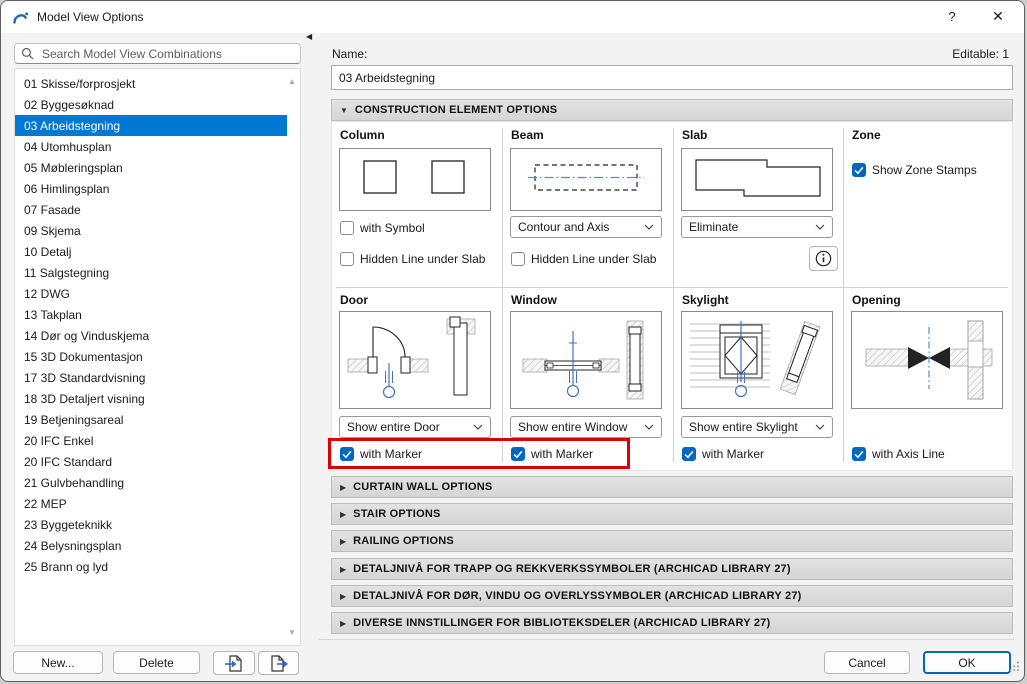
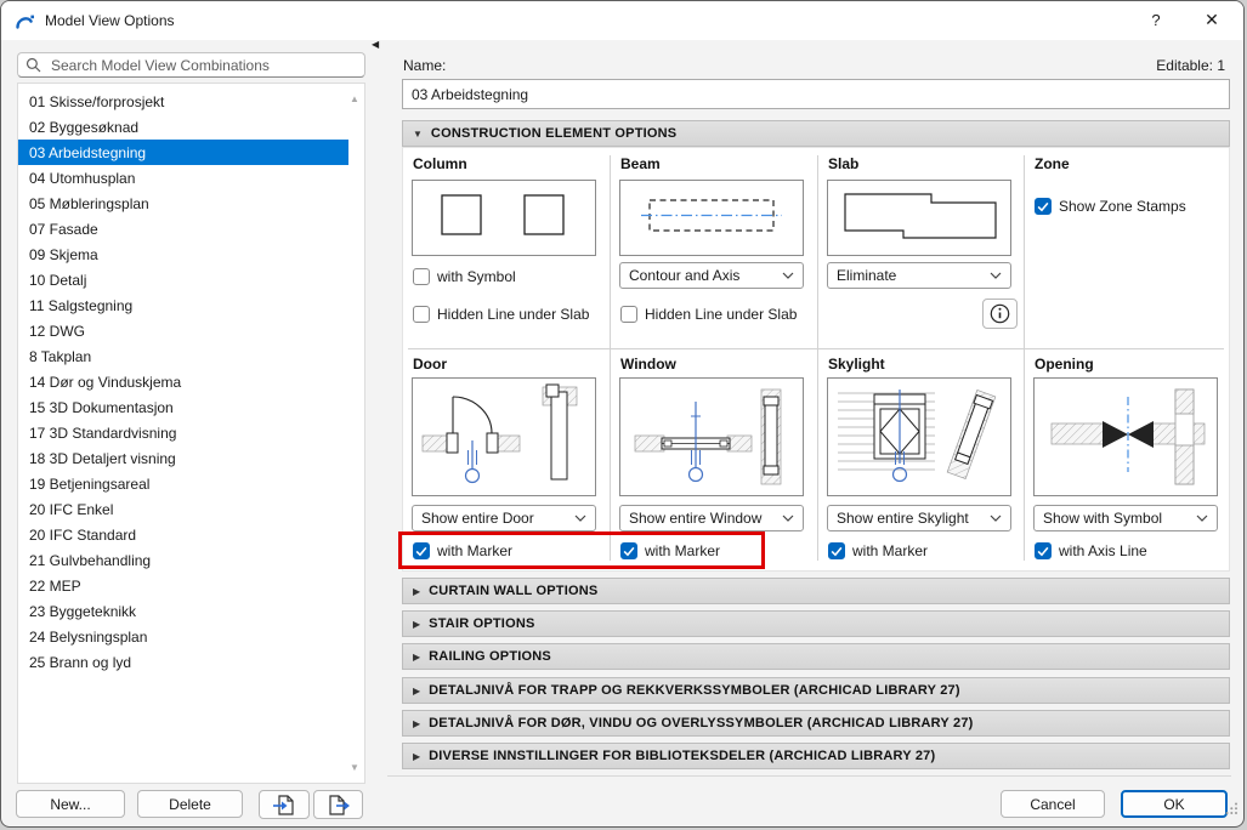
  Model View Options
  ?
  ✕
  Search Model View Combinations
  01 Skisse/forprosjekt
  02 Byggesøknad
  03 Arbeidstegning
  04 Utomhusplan
  05 Møbleringsplan
- 06 Himlingsplan
  07 Fasade
  09 Skjema
  10 Detalj
  11 Salgstegning
  12 DWG
- 13 Takplan
+ 8 Takplan
  14 Dør og Vinduskjema
  15 3D Dokumentasjon
  17 3D Standardvisning
  18 3D Detaljert visning
  19 Betjeningsareal
  20 IFC Enkel
  20 IFC Standard
  21 Gulvbehandling
  22 MEP
  23 Byggeteknikk
  24 Belysningsplan
  25 Brann og lyd
  ▲
  ▼
  ◀
  New...
  Delete
  Name:
  Editable: 1
  03 Arbeidstegning
  ▼
  CONSTRUCTION ELEMENT OPTIONS
  Column
  with Symbol
  Hidden Line under Slab
  Beam
  Contour and Axis
  Hidden Line under Slab
  Slab
  Eliminate
  Zone
  Show Zone Stamps
  Door
  Show entire Door
  with Marker
  Window
  Show entire Window
  with Marker
  Skylight
  Show entire Skylight
  with Marker
  Opening
+ Show with Symbol
  with Axis Line
  ▶
  CURTAIN WALL OPTIONS
  ▶
  STAIR OPTIONS
  ▶
  RAILING OPTIONS
  ▶
  DETALJNIVÅ FOR TRAPP OG REKKVERKSSYMBOLER (ARCHICAD LIBRARY 27)
  ▶
  DETALJNIVÅ FOR DØR, VINDU OG OVERLYSSYMBOLER (ARCHICAD LIBRARY 27)
  ▶
  DIVERSE INNSTILLINGER FOR BIBLIOTEKSDELER (ARCHICAD LIBRARY 27)
  Cancel
  OK
